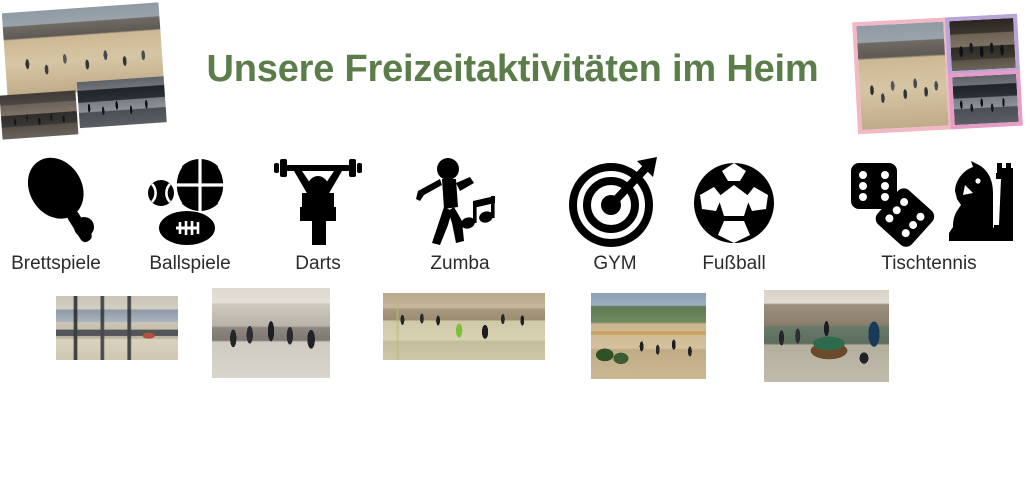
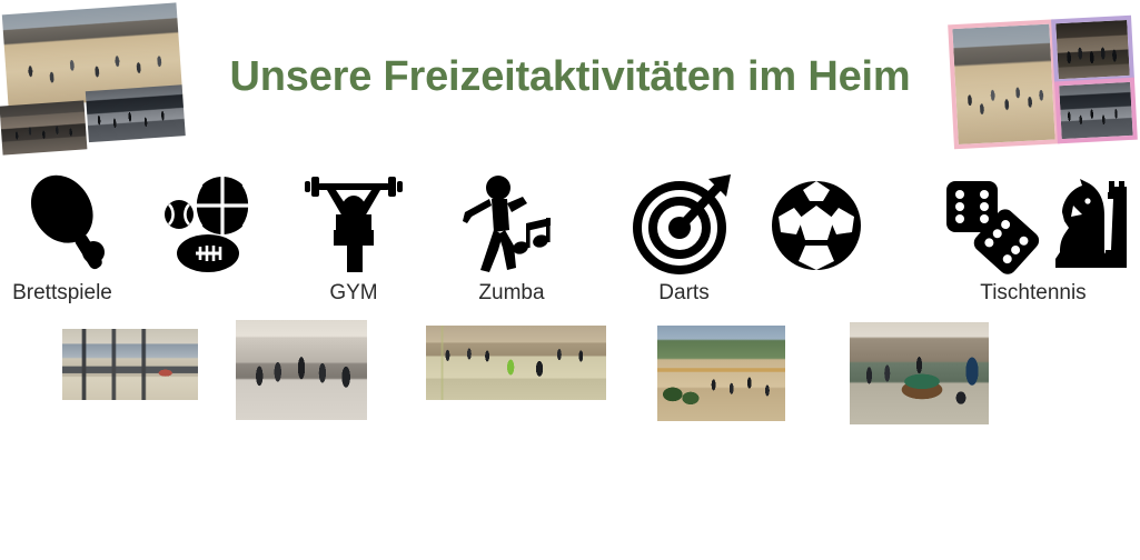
  Unsere Freizeitaktivitäten im Heim
  Brettspiele
- Ballspiele
- Darts
+ GYM
  Zumba
- GYM
+ Darts
- Fußball
  Tischtennis
